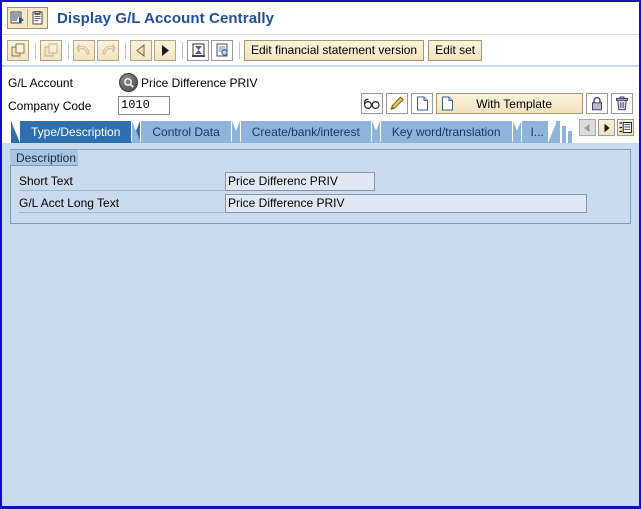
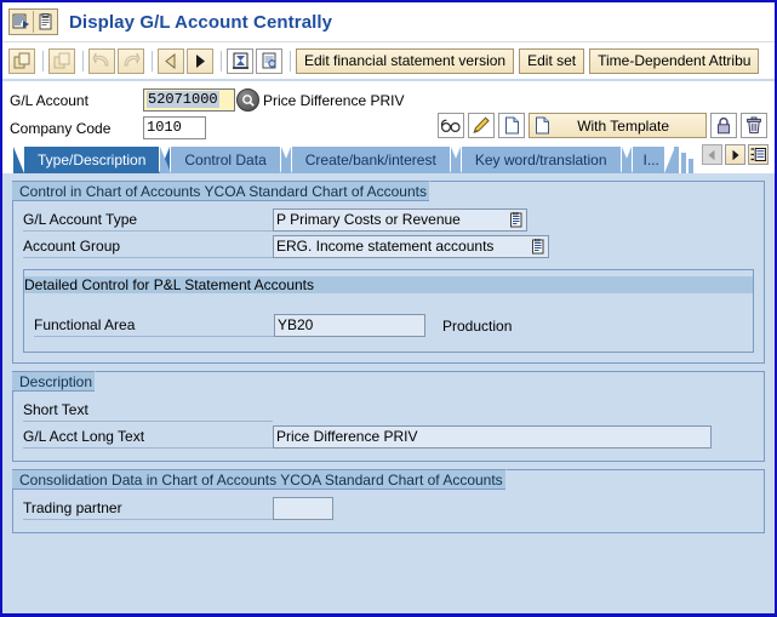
  Display G/L Account Centrally
  Edit financial statement version
  Edit set
+ Time-Dependent Attribu
  G/L Account
+ 52071000
  Price Difference PRIV
  Company Code
  1010
  With Template
  Type/Description
  Control Data
  Create/bank/interest
  Key word/translation
  I...
+ Control in Chart of Accounts YCOA Standard Chart of Accounts
+ G/L Account Type
+ P Primary Costs or Revenue
+ Account Group
+ ERG. Income statement accounts
+ Detailed Control for P&L Statement Accounts
+ Functional Area
+ YB20
+ Production
  Description
  Short Text
- Price Differenc PRIV
  G/L Acct Long Text
  Price Difference PRIV
+ Consolidation Data in Chart of Accounts YCOA Standard Chart of Accounts
+ Trading partner
